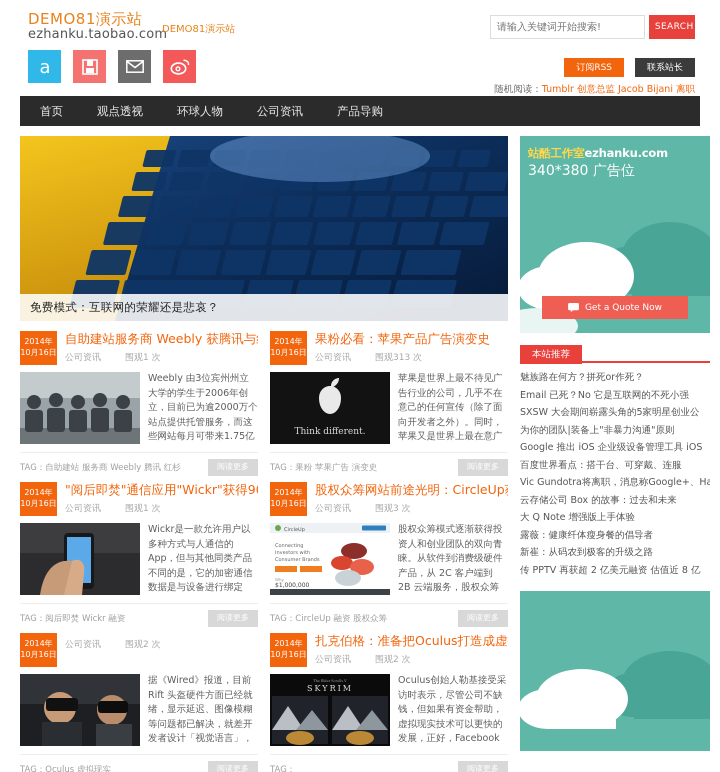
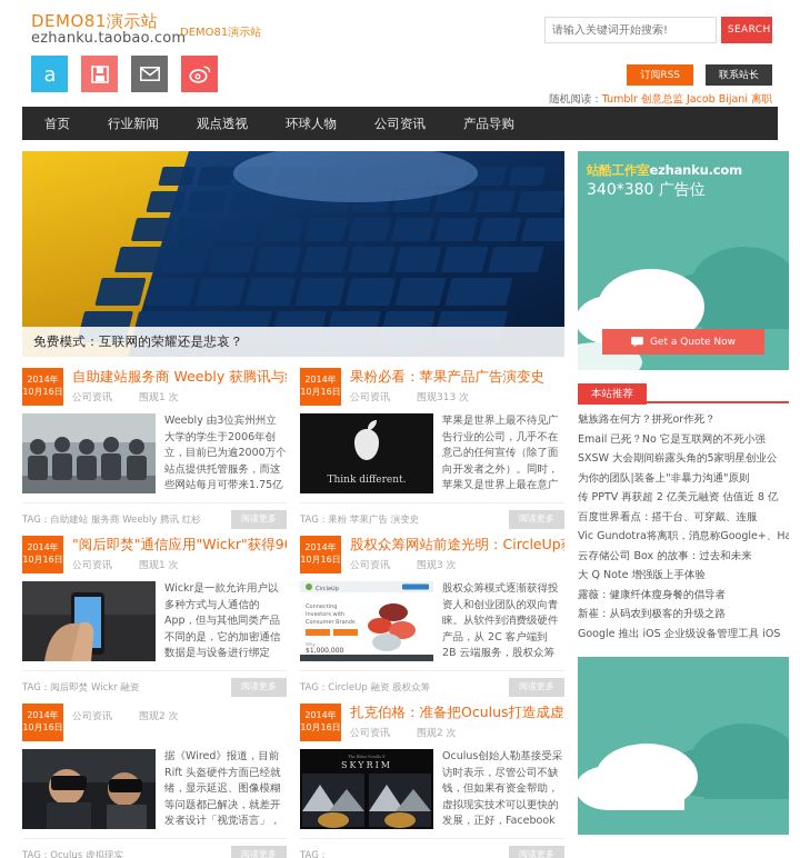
  DEMO81演示站
  ezhanku.taobao.com
  DEMO81演示站
  请输入关键词开始搜索! SEARCH
  a
  订阅RSS
  联系站长
  随机阅读：Tumblr 创意总监 Jacob Bijani 离职
  首页
+ 行业新闻
  观点透视
  环球人物
  公司资讯
  产品导购
  免费模式：互联网的荣耀还是悲哀？
  2014年
  10月16日
  自助建站服务商 Weebly 获腾讯与
  公司资讯
  围观1 次
  Weebly 由3位宾州州立大学的学生于2006年创立，目前已为逾2000万个站点提供托管服务，而这些网站每月可带来1.75亿
  TAG：自助建站 服务商 Weebly 腾讯 红杉
  阅读更多
  2014年
  10月16日
  果粉必看：苹果产品广告演变史
  公司资讯
  围观313 次
  Think different.
  苹果是世界上最不待见广告行业的公司，几乎不在意己的任何宣传（除了面向开发者之外）。同时，苹果又是世界上最在意广
  TAG：果粉 苹果广告 演变史
  阅读更多
  2014年
  10月16日
  "阅后即焚"通信应用"Wickr"获得9
  公司资讯
  围观1 次
  Wickr是一款允许用户以多种方式与人通信的App，但与其他同类产品不同的是，它的加密通信数据是与设备进行绑定
  TAG：阅后即焚 Wickr 融资
  阅读更多
  2014年
  10月16日
  股权众筹网站前途光明：CircleUp
  公司资讯
  围观3 次
  股权众筹模式逐渐获得投资人和创业团队的双向青睐。从软件到消费级硬件产品，从 2C 客户端到 2B 云端服务，股权众筹
  TAG：CircleUp 融资 股权众筹
  阅读更多
  2014年
  10月16日
  公司资讯
  围观2 次
  据《Wired》报道，目前 Rift 头盔硬件方面已经就绪，显示延迟、图像模糊等问题都已解决，就差开发者设计「视觉语言」，
  TAG：Oculus 虚拟现实
  阅读更多
  2014年
  10月16日
  扎克伯格：准备把Oculus打造成虚
  公司资讯
  围观2 次
  SKYRIM
  Oculus创始人勒基接受采访时表示，尽管公司不缺钱，但如果有资金帮助，虚拟现实技术可以更快的发展，正好，Facebook
  TAG：
  阅读更多
  站酷工作室ezhanku.com
  340*380 广告位
  Get a Quote Now
  本站推荐
  魅族路在何方？拼死or作死？
  Email 已死？No 它是互联网的不死小强
  SXSW 大会期间崭露头角的5家明星创业公
  为你的团队|装备上"非暴力沟通"原则
- Google 推出 iOS 企业级设备管理工具 iOS
+ 传 PPTV 再获超 2 亿美元融资 估值近 8 亿
  百度世界看点：搭干台、可穿戴、连服
  Vic Gundotra将离职，消息称Google+、Ha
  云存储公司 Box 的故事：过去和未来
  大 Q Note 增强版上手体验
  露薇：健康纤体瘦身餐的倡导者
  新崔：从码农到极客的升级之路
- 传 PPTV 再获超 2 亿美元融资 估值近 8 亿
+ Google 推出 iOS 企业级设备管理工具 iOS
